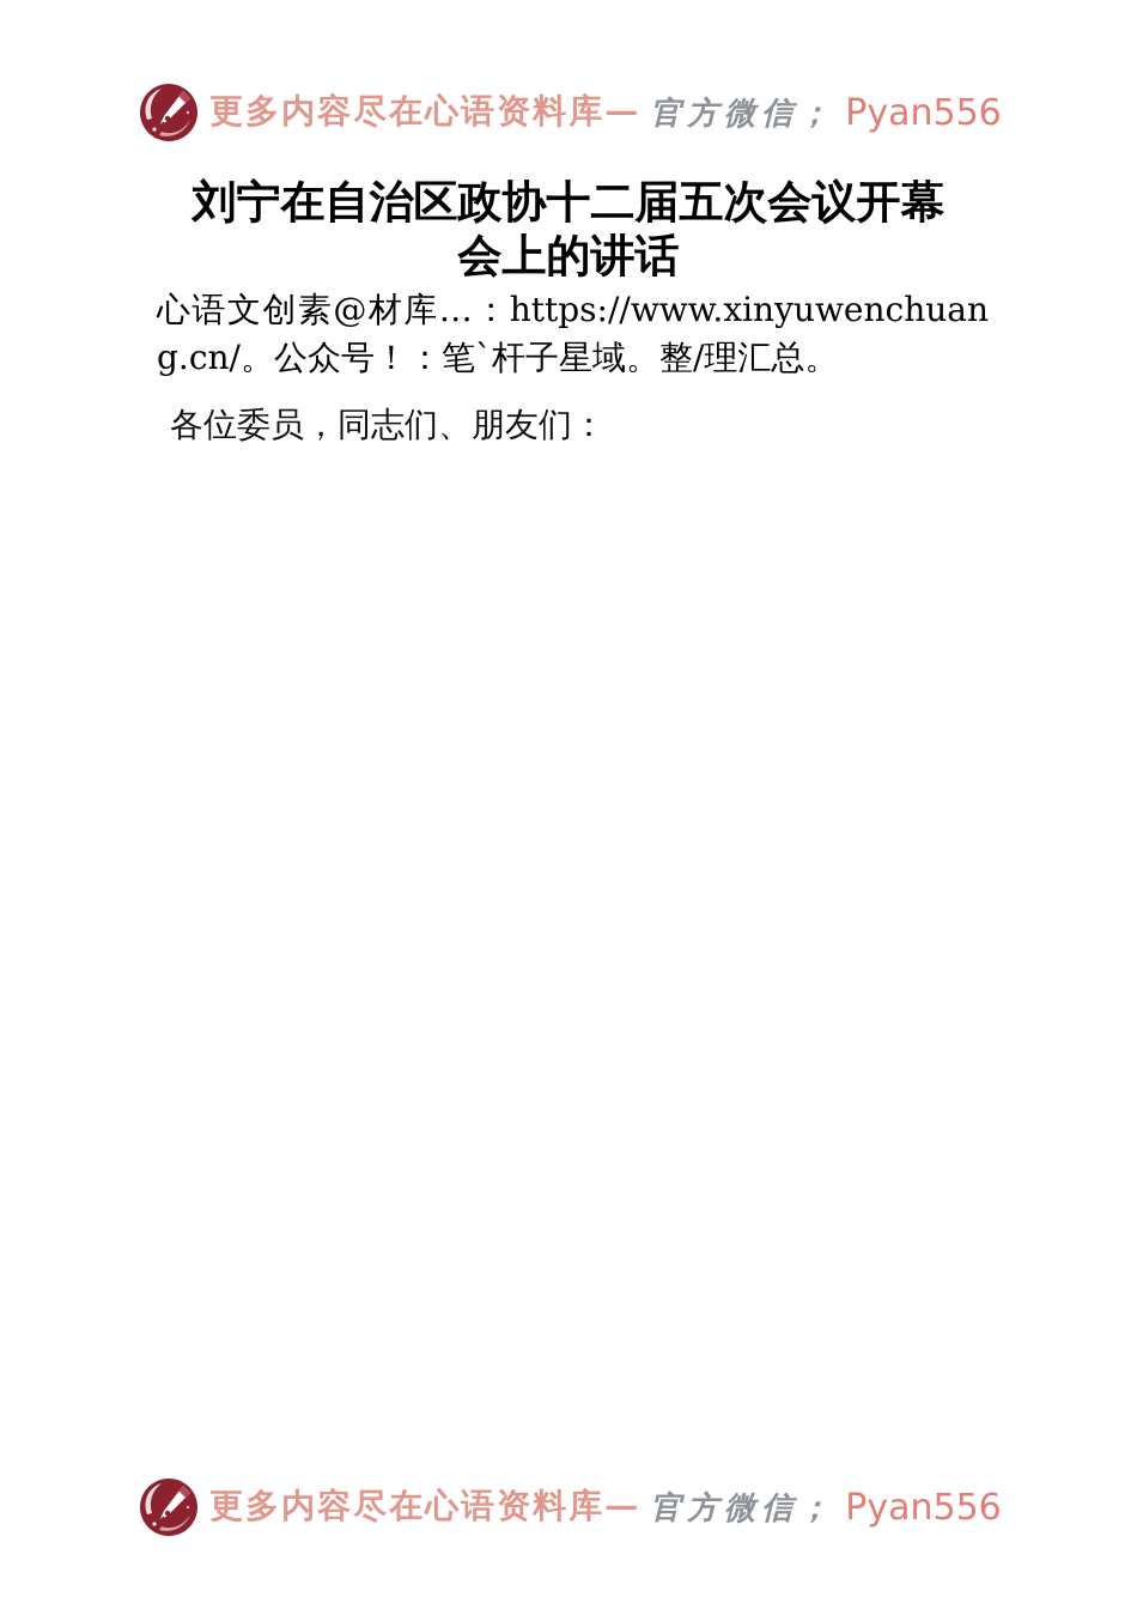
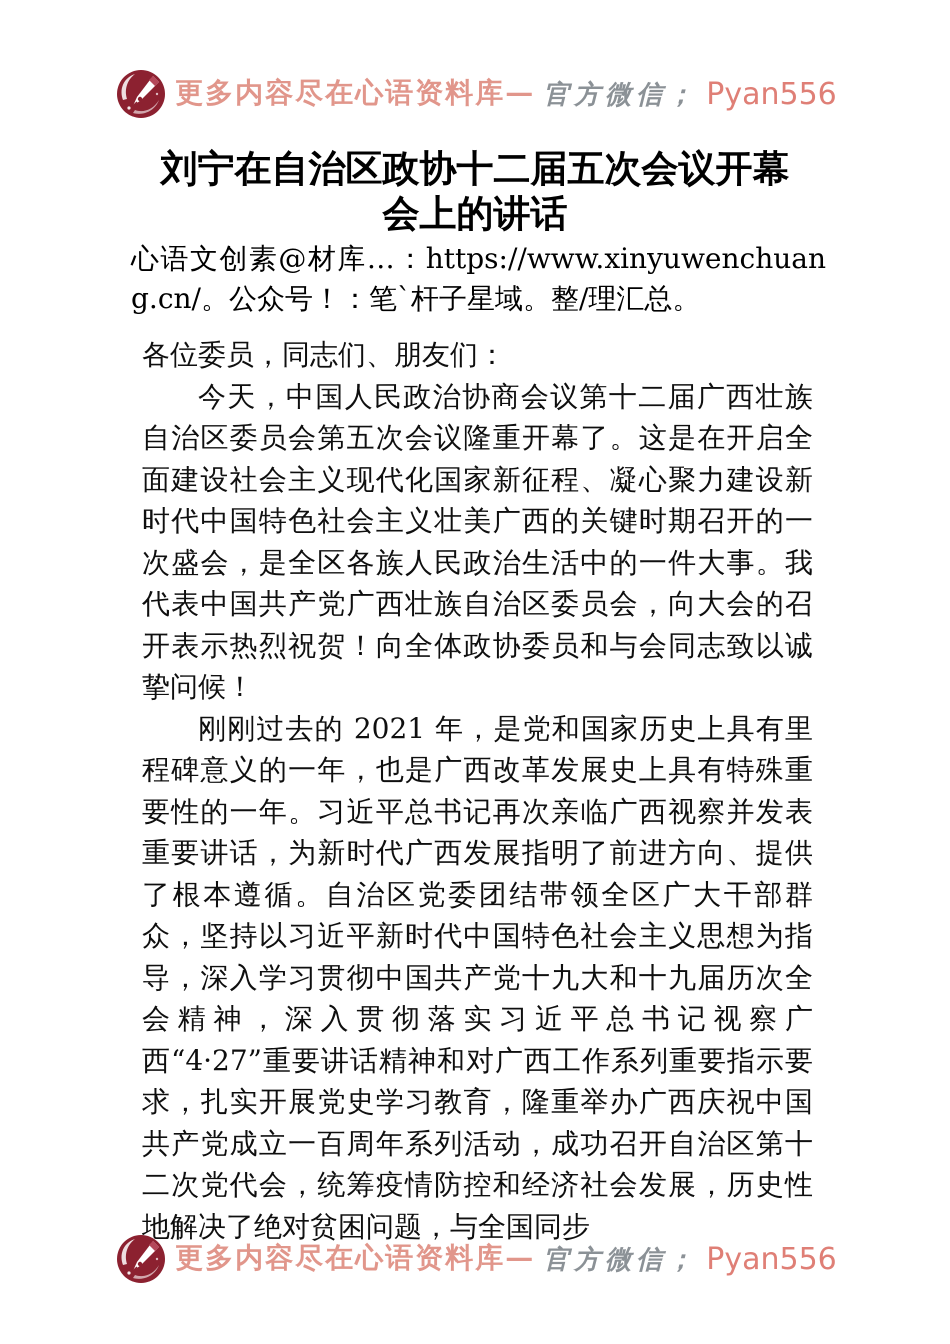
  更多内容尽在心语资料库—
  官方微信；
  Pyan556
  刘宁在自治区政协十二届五次会议开幕会上的讲话
  心语文创素@材库…：https://www.xinyuwenchuang.cn/。公众号！：笔`杆子星域。整/理汇总。
  各位委员，同志们、朋友们：
+ 今天，中国人民政治协商会议第十二届广西壮族自治区委员会第五次会议隆重开幕了。这是在开启全面建设社会主义现代化国家新征程、凝心聚力建设新时代中国特色社会主义壮美广西的关键时期召开的一次盛会，是全区各族人民政治生活中的一件大事。我代表中国共产党广西壮族自治区委员会，向大会的召开表示热烈祝贺！向全体政协委员和与会同志致以诚挚问候！
+ 刚刚过去的 2021 年，是党和国家历史上具有里程碑意义的一年，也是广西改革发展史上具有特殊重要性的一年。习近平总书记再次亲临广西视察并发表重要讲话，为新时代广西发展指明了前进方向、提供了根本遵循。自治区党委团结带领全区广大干部群众，坚持以习近平新时代中国特色社会主义思想为指导，深入学习贯彻中国共产党十九大和十九届历次全会精神，深入贯彻落实习近平总书记视察广西“4·27”重要讲话精神和对广西工作系列重要指示要求，扎实开展党史学习教育，隆重举办广西庆祝中国共产党成立一百周年系列活动，成功召开自治区第十二次党代会，统筹疫情防控和经济社会发展，历史性地解决了绝对贫困问题，与全国同步
  更多内容尽在心语资料库—
  官方微信；
  Pyan556
